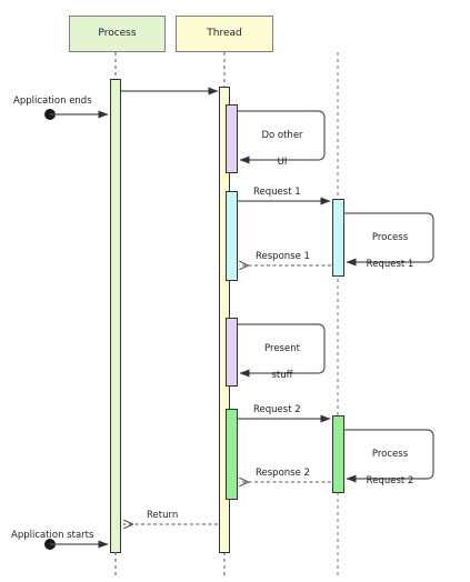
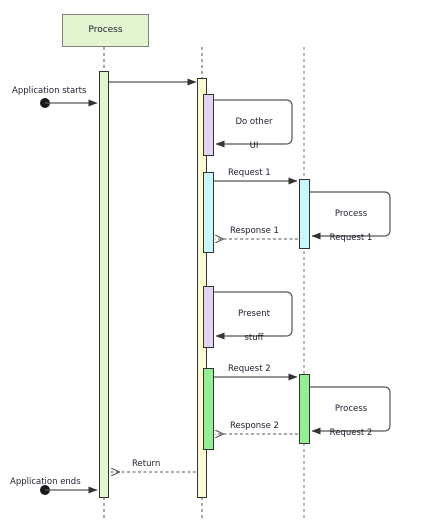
  Process
- Thread
- Application ends
+ Application starts
  Do other
  UI
  Request 1
  Process
  Request 1
  Response 1
  Present
  stuff
  Request 2
  Process
  Request 2
  Response 2
  Return
- Application starts
+ Application ends
